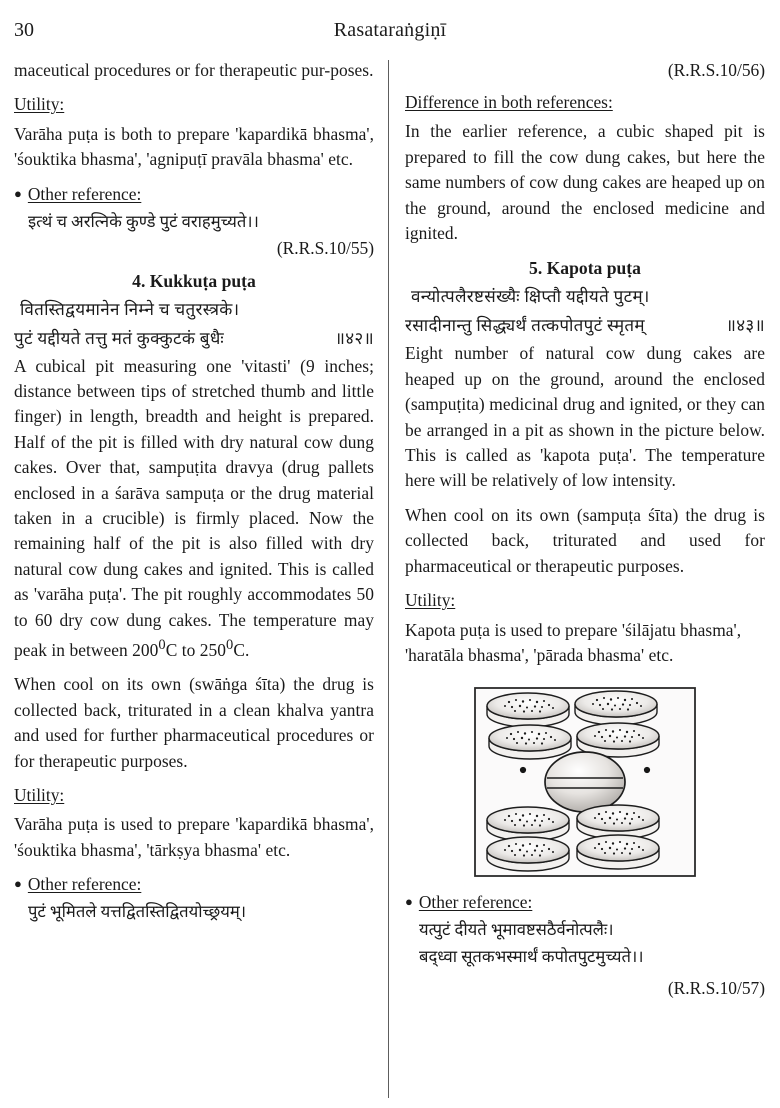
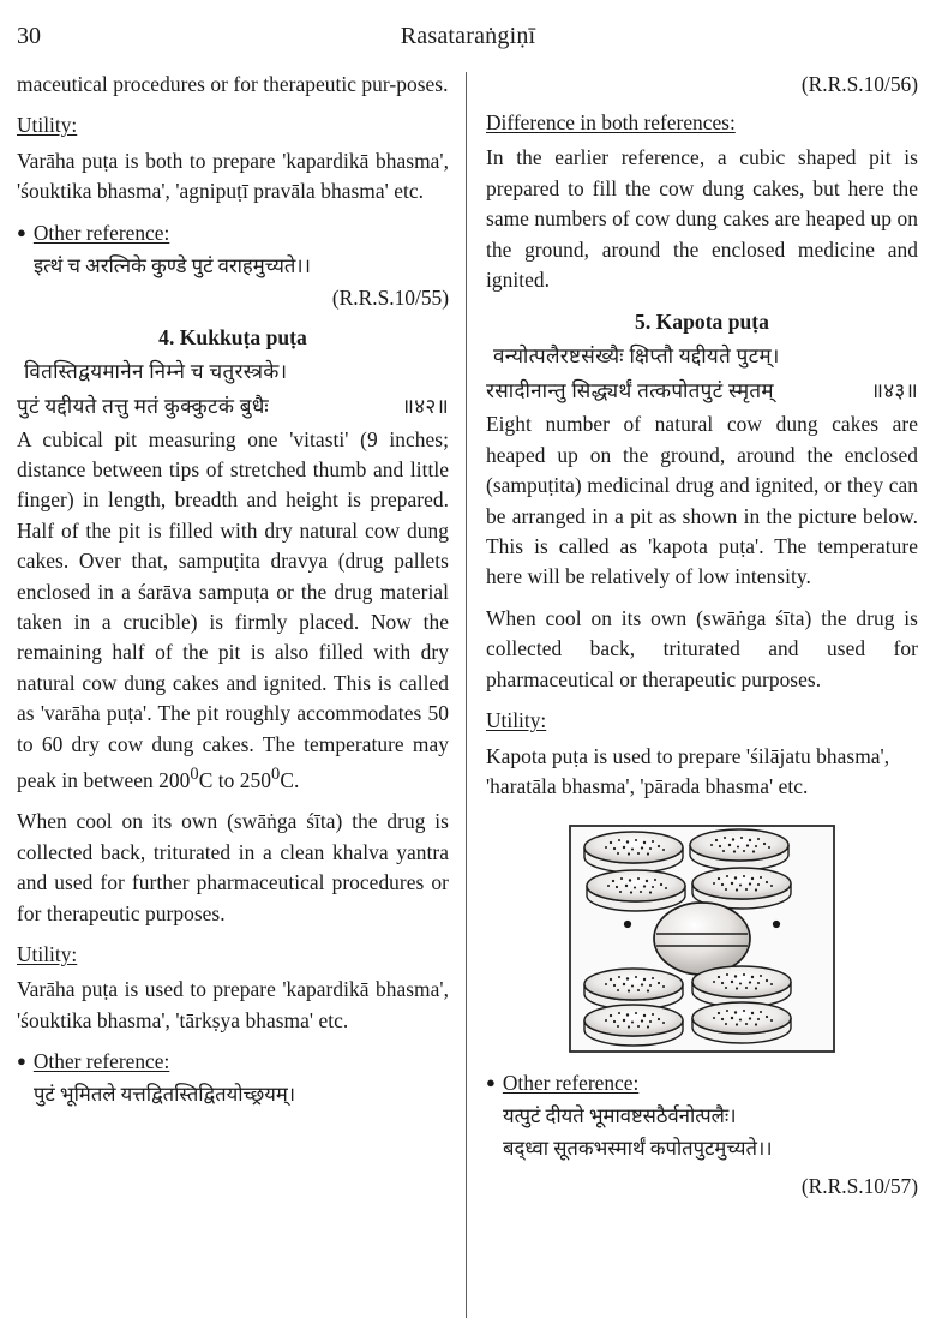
  30
  Rasataraṅgiṇī
  maceutical procedures or for therapeutic pur-poses.
  Utility:
  Varāha puṭa is both to prepare 'kapardikā bhasma', 'śouktika bhasma', 'agnipuṭī pravāla bhasma' etc.
  ●
  Other reference:
  इत्थं च अरत्निके कुण्डे पुटं वराहमुच्यते।।
  (R.R.S.10/55)
  4. Kukkuṭa puṭa
  वितस्तिद्वयमानेन निम्ने च चतुरस्त्रके।
  पुटं यद्दीयते तत्तु मतं कुक्कुटकं बुधैः
  ॥४२॥
  A cubical pit measuring one 'vitasti' (9 inches; distance between tips of stretched thumb and little finger) in length, breadth and height is prepared. Half of the pit is filled with dry natural cow dung cakes. Over that, sampuṭita dravya (drug pallets enclosed in a śarāva sampuṭa or the drug material taken in a crucible) is firmly placed. Now the remaining half of the pit is also filled with dry natural cow dung cakes and ignited. This is called as 'varāha puṭa'. The pit roughly accommodates 50 to 60 dry cow dung cakes. The temperature may peak in between 2000C to 2500C.
  When cool on its own (swāṅga śīta) the drug is collected back, triturated in a clean khalva yantra and used for further pharmaceutical procedures or for therapeutic purposes.
  Utility:
  Varāha puṭa is used to prepare 'kapardikā bhasma', 'śouktika bhasma', 'tārkṣya bhasma' etc.
  ●
  Other reference:
  पुटं भूमितले यत्तद्वितस्तिद्वितयोच्छ्रयम्।
  (R.R.S.10/56)
  Difference in both references:
  In the earlier reference, a cubic shaped pit is prepared to fill the cow dung cakes, but here the same numbers of cow dung cakes are heaped up on the ground, around the enclosed medicine and ignited.
  5. Kapota puṭa
  वन्योत्पलैरष्टसंख्यैः क्षिप्तौ यद्दीयते पुटम्।
  रसादीनान्तु सिद्ध्यर्थं तत्कपोतपुटं स्मृतम्
  ॥४३॥
  Eight number of natural cow dung cakes are heaped up on the ground, around the enclosed (sampuṭita) medicinal drug and ignited, or they can be arranged in a pit as shown in the picture below. This is called as 'kapota puṭa'. The temperature here will be relatively of low intensity.
- When cool on its own (sampuṭa śīta) the drug is collected back, triturated and used for pharmaceutical or therapeutic purposes.
+ When cool on its own (swāṅga śīta) the drug is collected back, triturated and used for pharmaceutical or therapeutic purposes.
  Utility:
  Kapota puṭa is used to prepare 'śilājatu bhasma', 'haratāla bhasma', 'pārada bhasma' etc.
  ●
  Other reference:
  यत्पुटं दीयते भूमावष्टसठैर्वनोत्पलैः।
  बद्ध्वा सूतकभस्मार्थं कपोतपुटमुच्यते।।
  (R.R.S.10/57)
